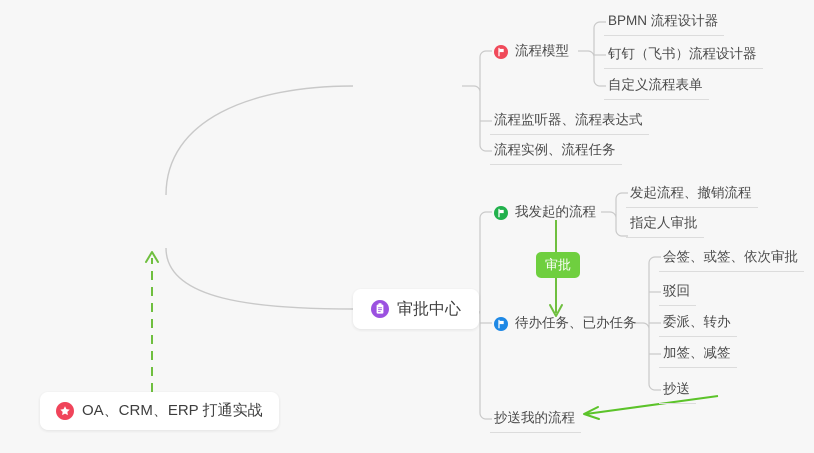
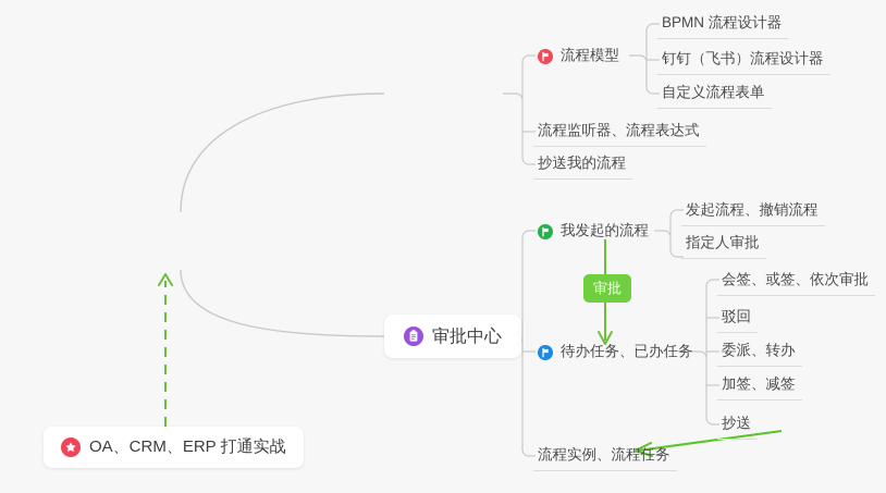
  流程模型
  BPMN 流程设计器
  钉钉（飞书）流程设计器
  自定义流程表单
  流程监听器、流程表达式
- 流程实例、流程任务
+ 抄送我的流程
  审批中心
  我发起的流程
  发起流程、撤销流程
  指定人审批
  审批
  待办任务、已办任务
  会签、或签、依次审批
  驳回
  委派、转办
  加签、减签
  抄送
- 抄送我的流程
+ 流程实例、流程任务
  OA、CRM、ERP 打通实战
